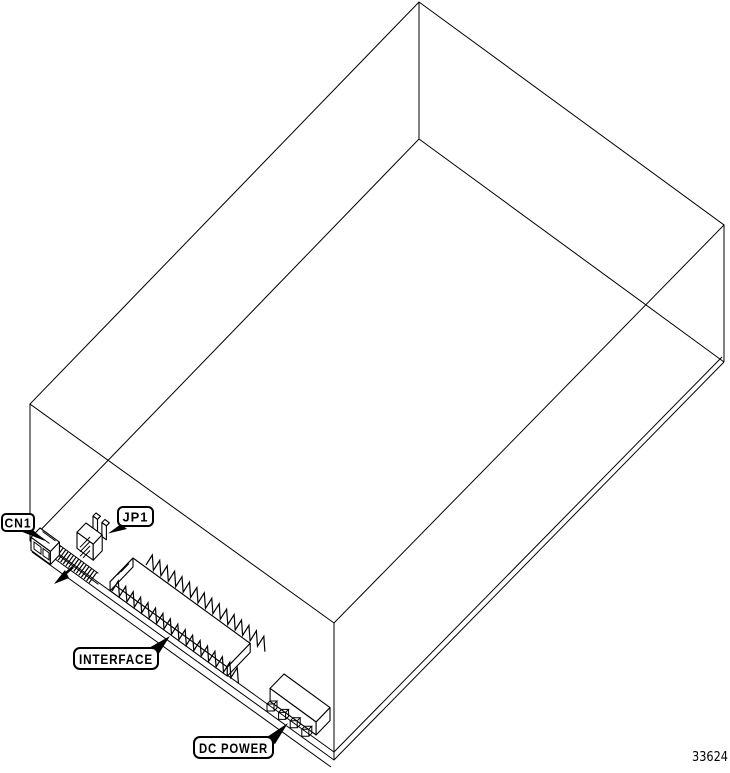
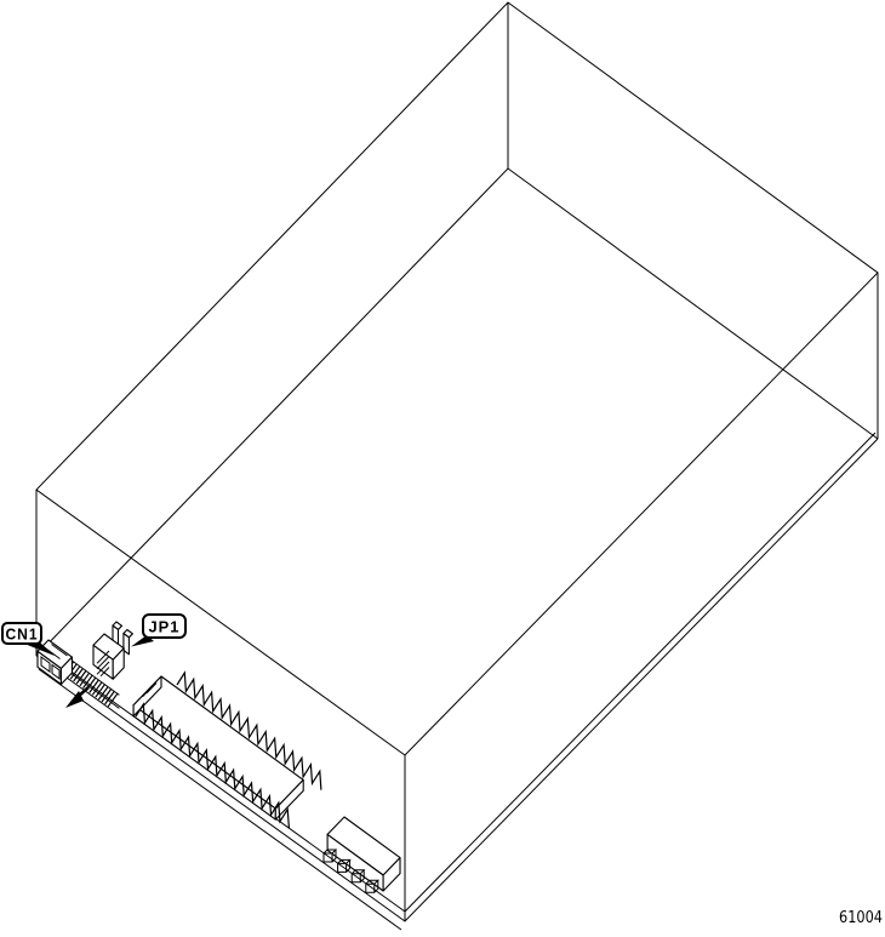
  CN1
  JP1
- INTERFACE
- DC POWER
- 33624
+ 61004
